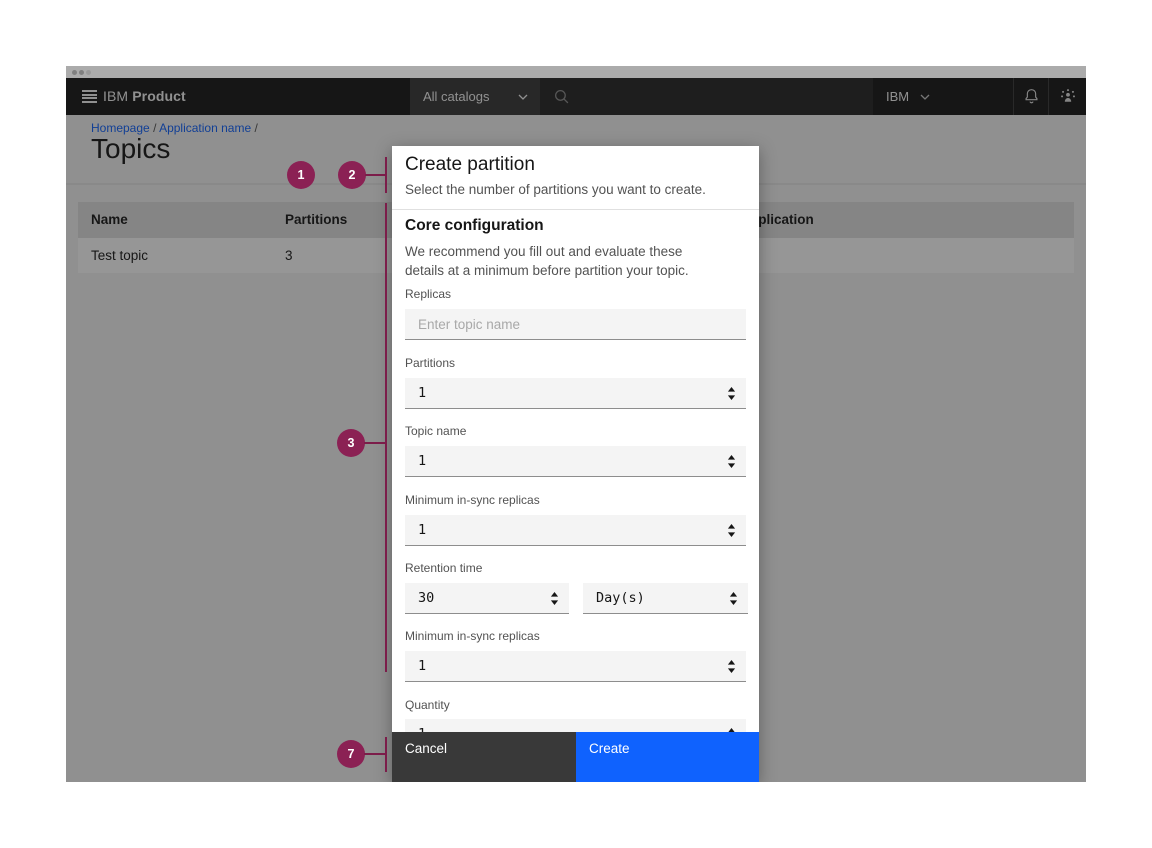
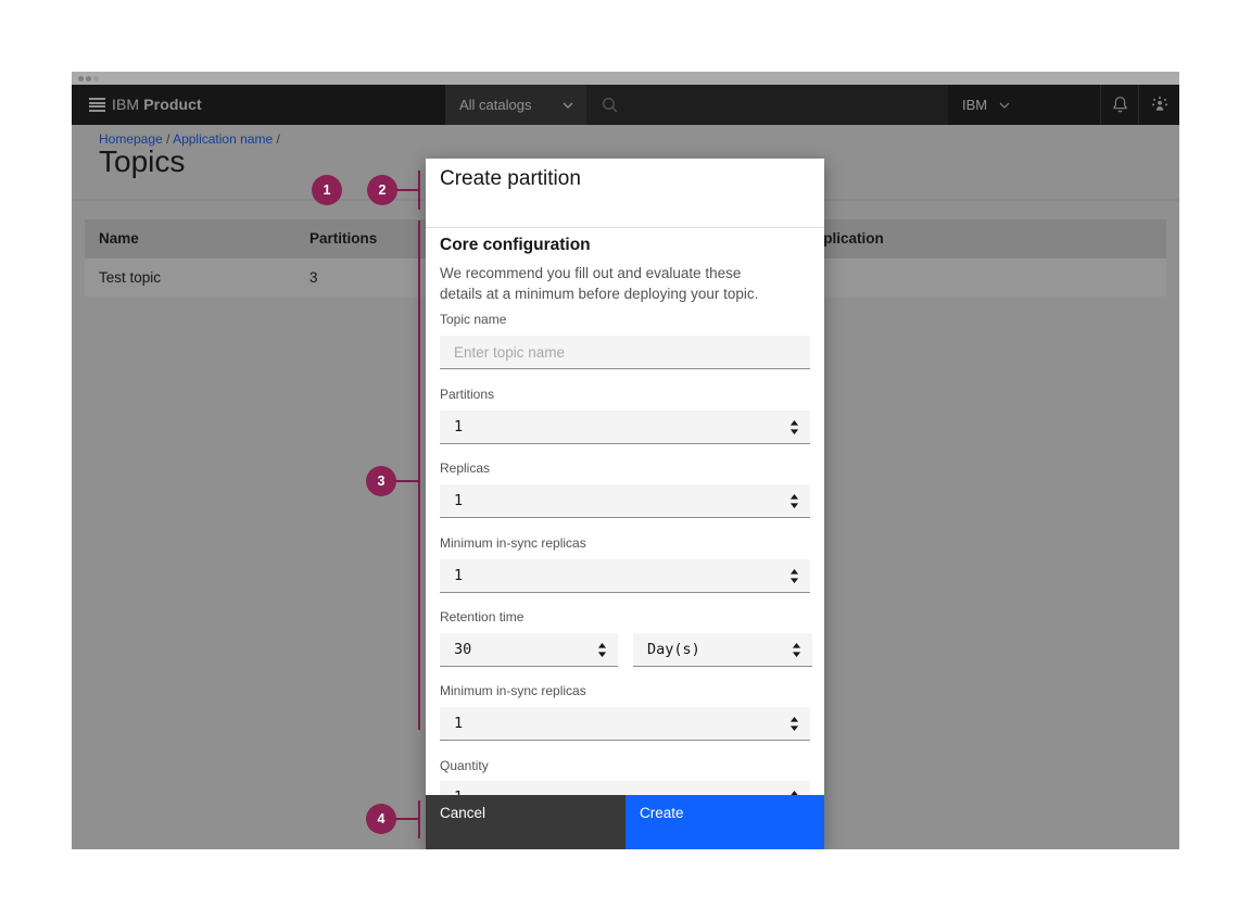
  IBM Product
  All catalogs
  IBM
  Homepage / Application name /
  Topics
  Name
  Partitions
  plication
  Test topic
  3
  Create partition
- Select the number of partitions you want to create.
  Core configuration
  We recommend you fill out and evaluate these
- details at a minimum before partition your topic.
+ details at a minimum before deploying your topic.
- Replicas
+ Topic name
  Enter topic name
  Partitions
  1
- Topic name
+ Replicas
  1
  Minimum in-sync replicas
  1
  Retention time
  30
  Day(s)
  Minimum in-sync replicas
  1
  Quantity
  Cancel
  Create
  1
  2
  3
- 7
+ 4
